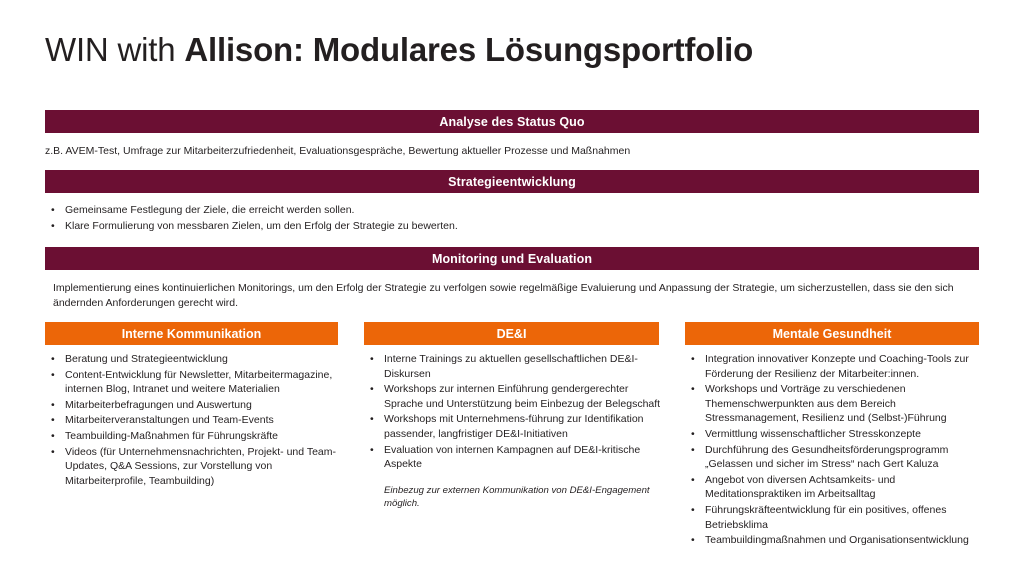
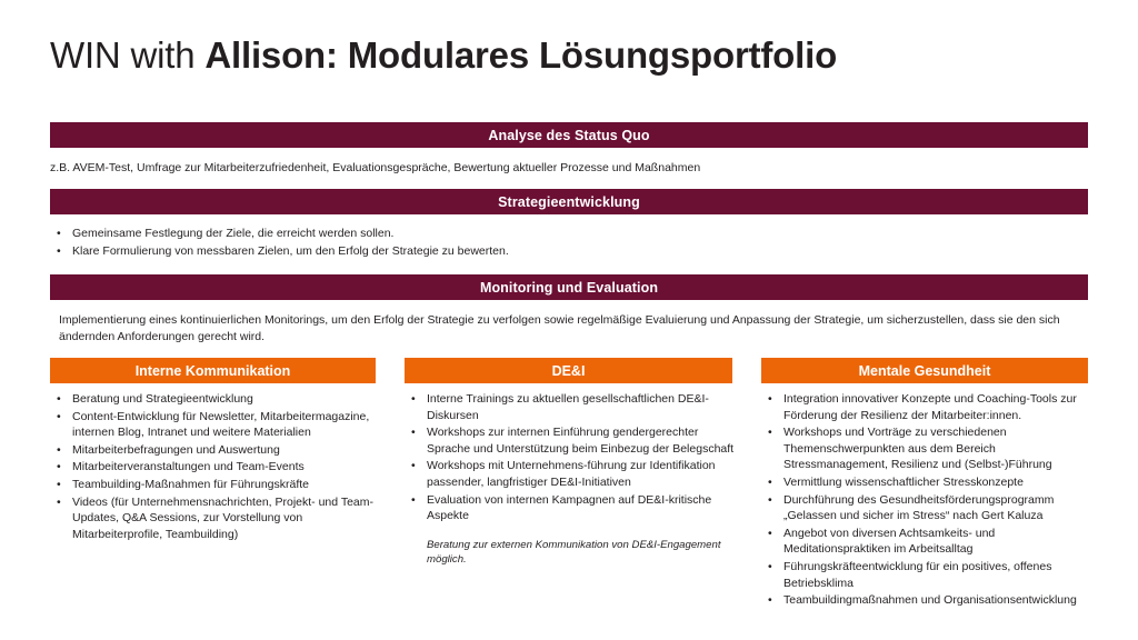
  WIN with Allison: Modulares Lösungsportfolio
  Analyse des Status Quo
  z.B. AVEM-Test, Umfrage zur Mitarbeiterzufriedenheit, Evaluationsgespräche, Bewertung aktueller Prozesse und Maßnahmen
  Strategieentwicklung
  Gemeinsame Festlegung der Ziele, die erreicht werden sollen.
  Klare Formulierung von messbaren Zielen, um den Erfolg der Strategie zu bewerten.
  Monitoring und Evaluation
  Implementierung eines kontinuierlichen Monitorings, um den Erfolg der Strategie zu verfolgen sowie regelmäßige Evaluierung und Anpassung der Strategie, um sicherzustellen, dass sie den sich ändernden Anforderungen gerecht wird.
  Interne Kommunikation
  Beratung und Strategieentwicklung
  Content-Entwicklung für Newsletter, Mitarbeitermagazine, internen Blog, Intranet und weitere Materialien
  Mitarbeiterbefragungen und Auswertung
  Mitarbeiterveranstaltungen und Team-Events
  Teambuilding-Maßnahmen für Führungskräfte
  Videos (für Unternehmensnachrichten, Projekt- und Team-Updates, Q&A Sessions, zur Vorstellung von Mitarbeiterprofile, Teambuilding)
  DE&I
  Interne Trainings zu aktuellen gesellschaftlichen DE&I-Diskursen
  Workshops zur internen Einführung gendergerechter Sprache und Unterstützung beim Einbezug der Belegschaft
  Workshops mit Unternehmens-führung zur Identifikation passender, langfristiger DE&I-Initiativen
  Evaluation von internen Kampagnen auf DE&I-kritische Aspekte
- Einbezug zur externen Kommunikation von DE&I-Engagement möglich.
+ Beratung zur externen Kommunikation von DE&I-Engagement möglich.
  Mentale Gesundheit
  Integration innovativer Konzepte und Coaching-Tools zur Förderung der Resilienz der Mitarbeiter:innen.
  Workshops und Vorträge zu verschiedenen Themenschwerpunkten aus dem Bereich Stressmanagement, Resilienz und (Selbst-)Führung
  Vermittlung wissenschaftlicher Stresskonzepte
  Durchführung des Gesundheitsförderungsprogramm „Gelassen und sicher im Stress“ nach Gert Kaluza
  Angebot von diversen Achtsamkeits- und Meditationspraktiken im Arbeitsalltag
  Führungskräfteentwicklung für ein positives, offenes Betriebsklima
  Teambuildingmaßnahmen und Organisationsentwicklung
